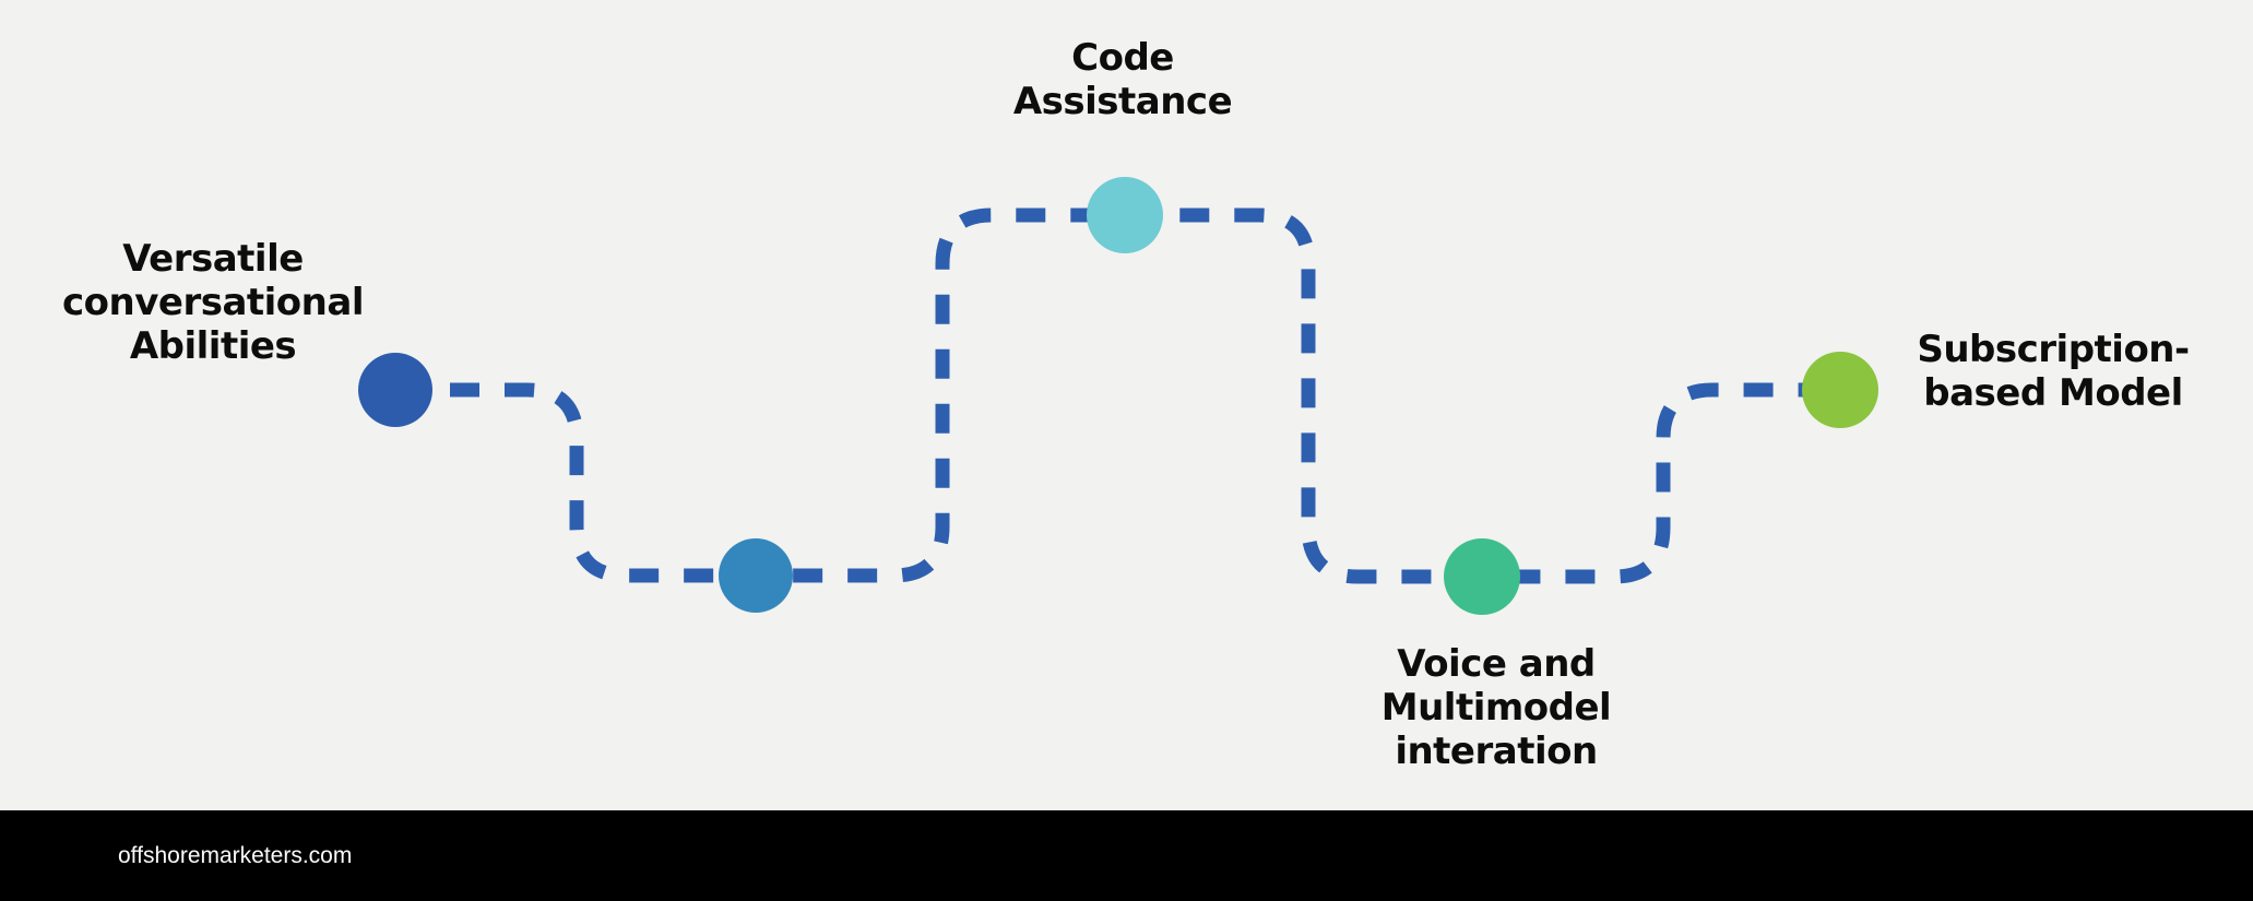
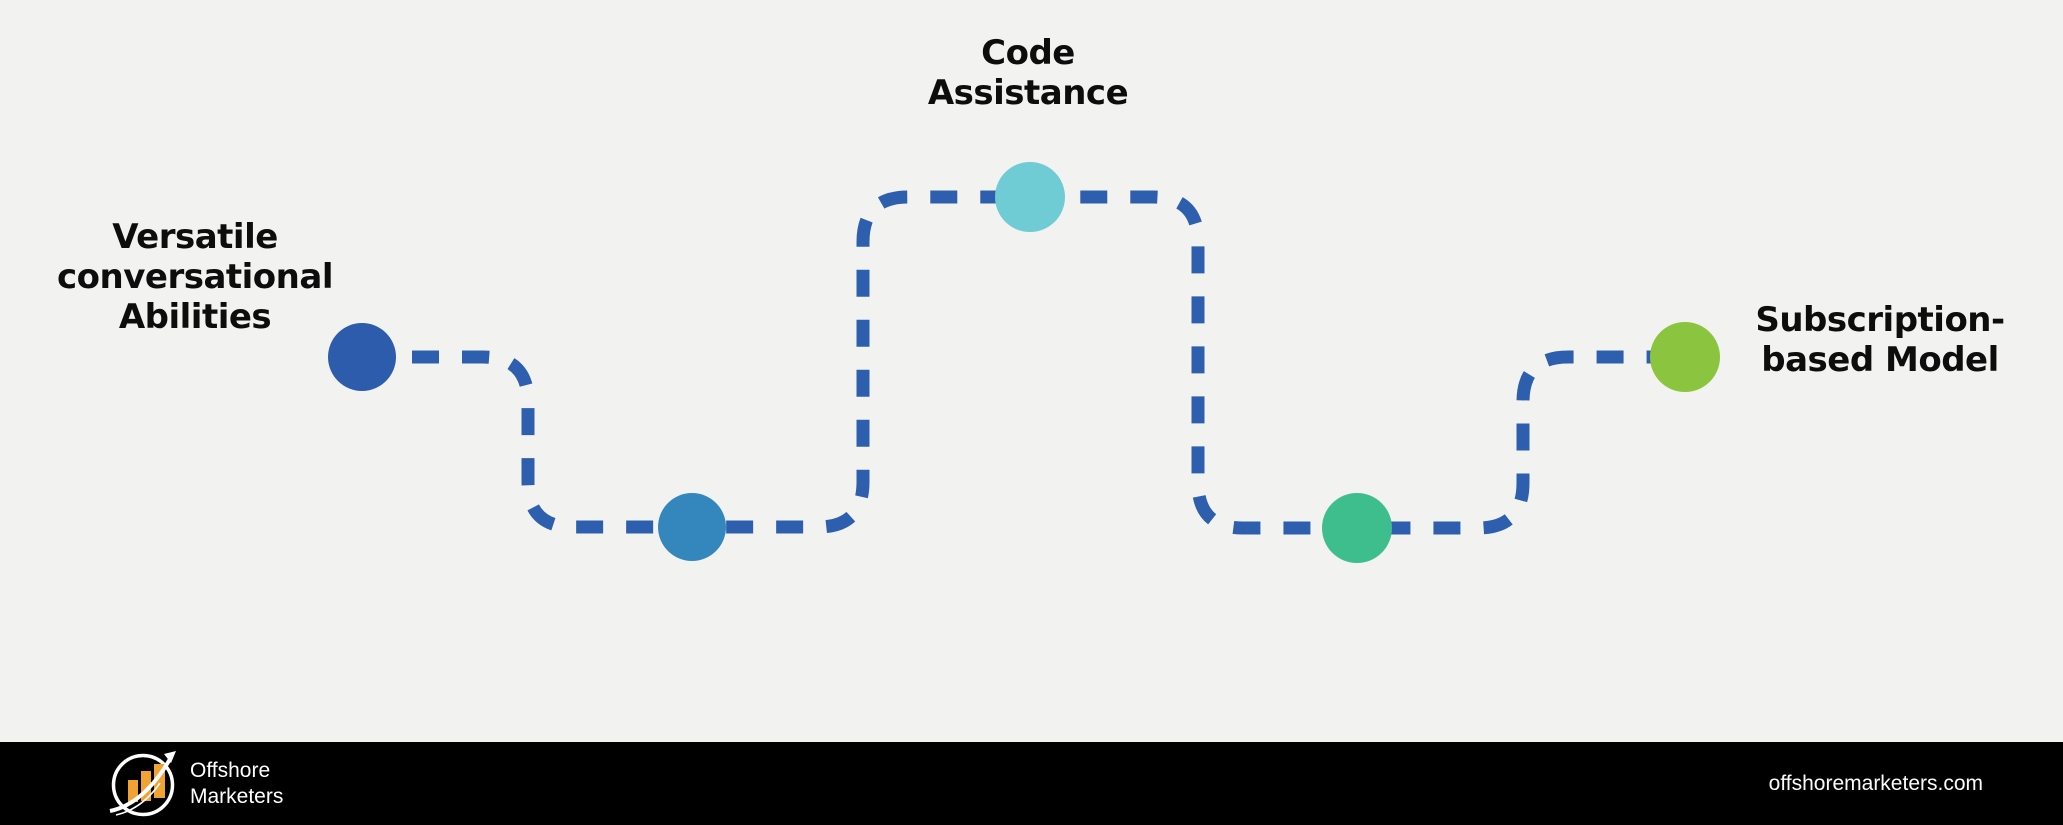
  Versatile
  conversational
  Abilities
  Code
  Assistance
- Voice and
- Multimodel
- interation
  Subscription-
  based Model
+ Offshore
+ Marketers
  offshoremarketers.com
